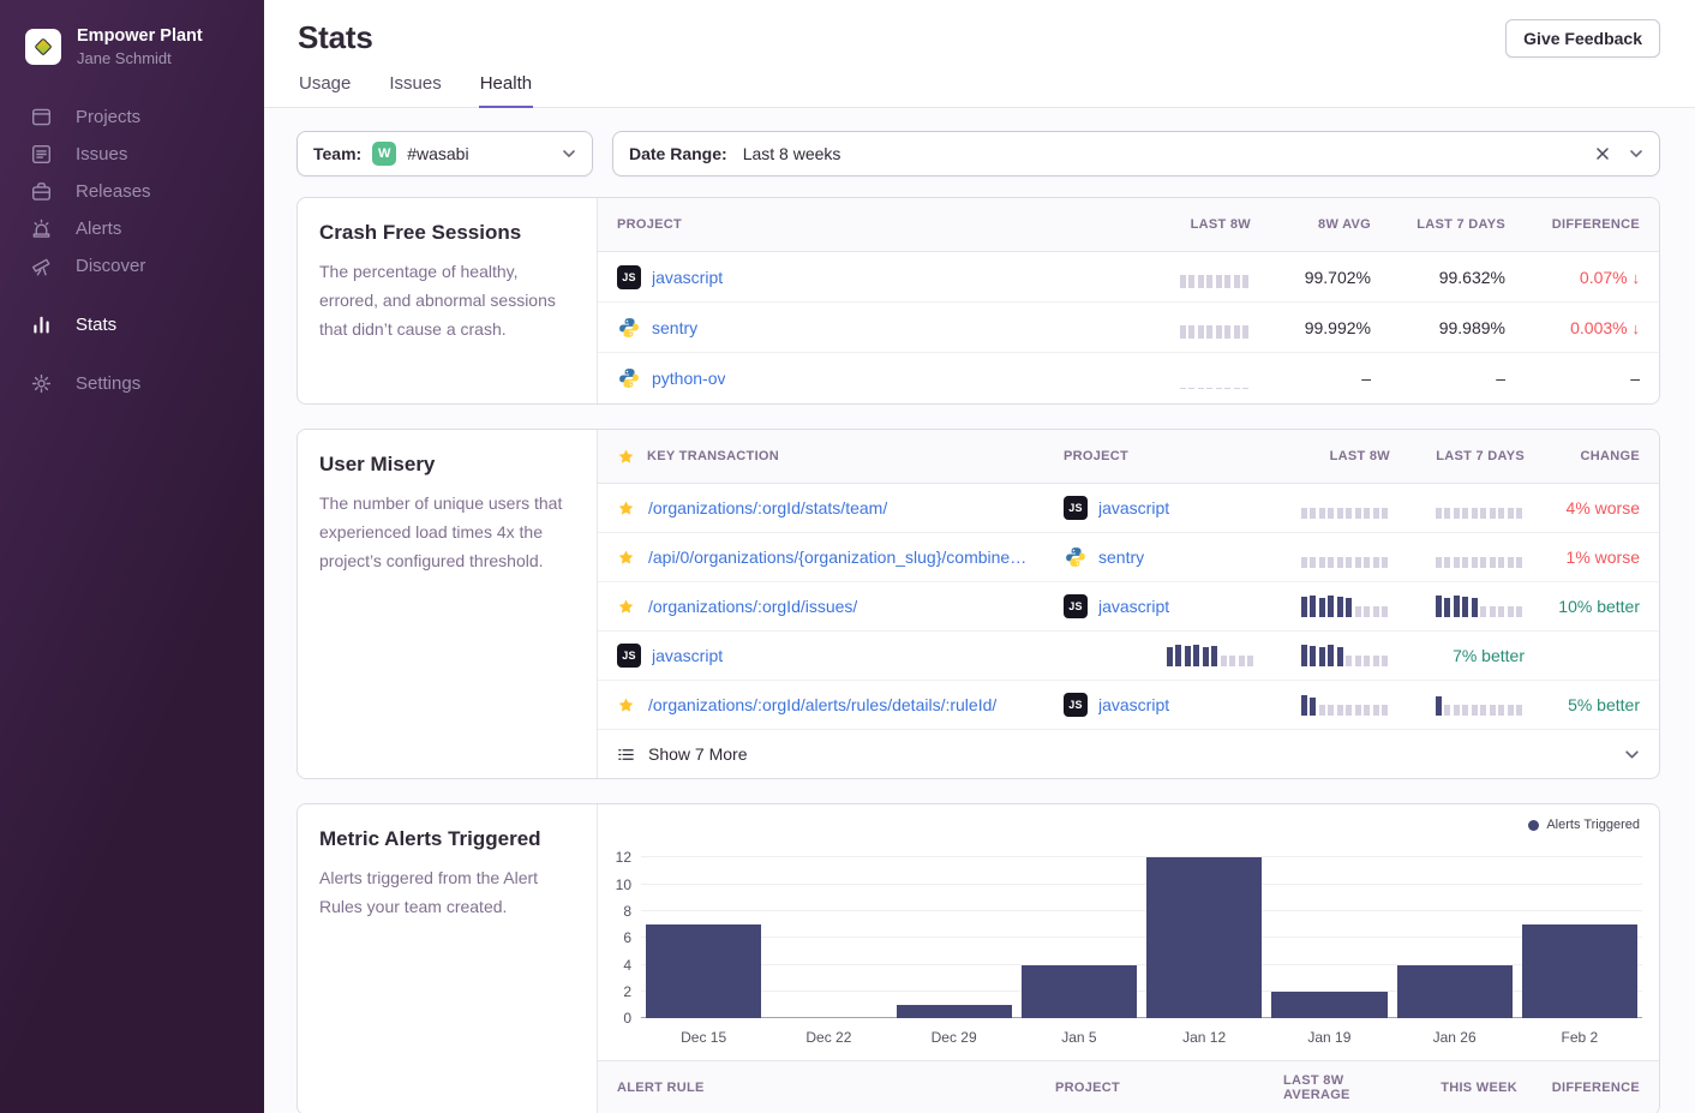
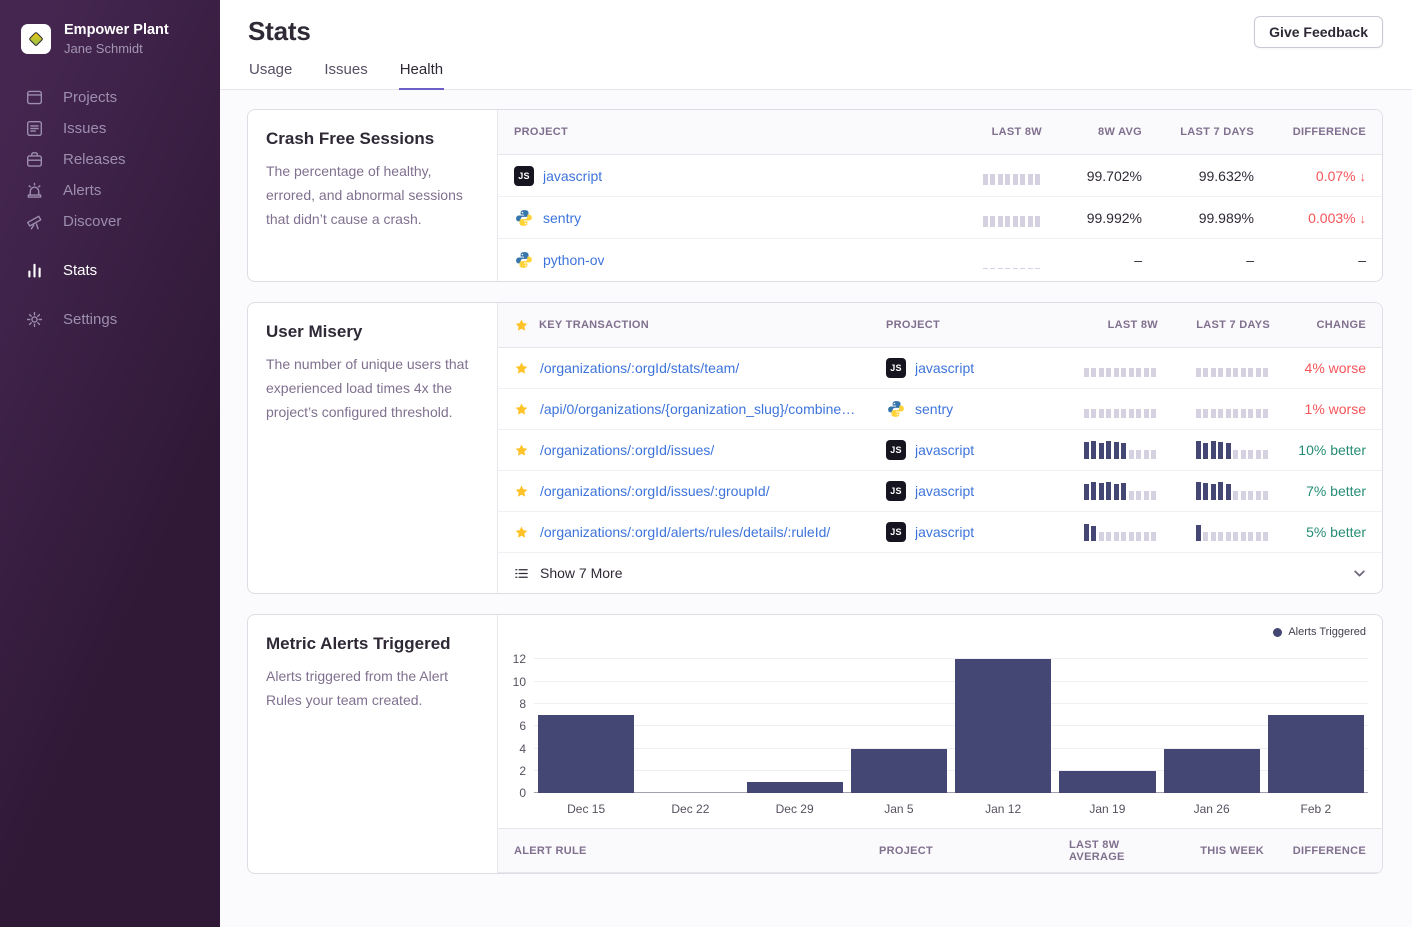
  Empower Plant
  Jane Schmidt
  Projects
  Issues
  Releases
  Alerts
  Discover
  Stats
  Settings
  Stats
  Give Feedback
  Usage
  Issues
  Health
- Team:
- W
- #wasabi
- Date Range:
- Last 8 weeks
  Crash Free Sessions
  The percentage of healthy, errored, and abnormal sessions that didn’t cause a crash.
  PROJECT
  LAST 8W
  8W AVG
  LAST 7 DAYS
  DIFFERENCE
  JS
  javascript
  99.702%
  99.632%
  0.07% ↓
  sentry
  99.992%
  99.989%
  0.003% ↓
  python-ov
  –
  –
  –
  User Misery
  The number of unique users that experienced load times 4x the project’s configured threshold.
  KEY TRANSACTION
  PROJECT
  LAST 8W
  LAST 7 DAYS
  CHANGE
  /organizations/:orgId/stats/team/
  JS
  javascript
  4% worse
  /api/0/organizations/{organization_slug}/combine…
  sentry
  1% worse
  /organizations/:orgId/issues/
  JS
  javascript
  10% better
+ /organizations/:orgId/issues/:groupId/
  JS
  javascript
  7% better
  /organizations/:orgId/alerts/rules/details/:ruleId/
  JS
  javascript
  5% better
  Show 7 More
  Metric Alerts Triggered
  Alerts triggered from the Alert Rules your team created.
  Alerts Triggered
  0
  2
  4
  6
  8
  10
  12
  Dec 15
  Dec 22
  Dec 29
  Jan 5
  Jan 12
  Jan 19
  Jan 26
  Feb 2
  ALERT RULE
  PROJECT
  LAST 8W AVERAGE
  THIS WEEK
  DIFFERENCE
